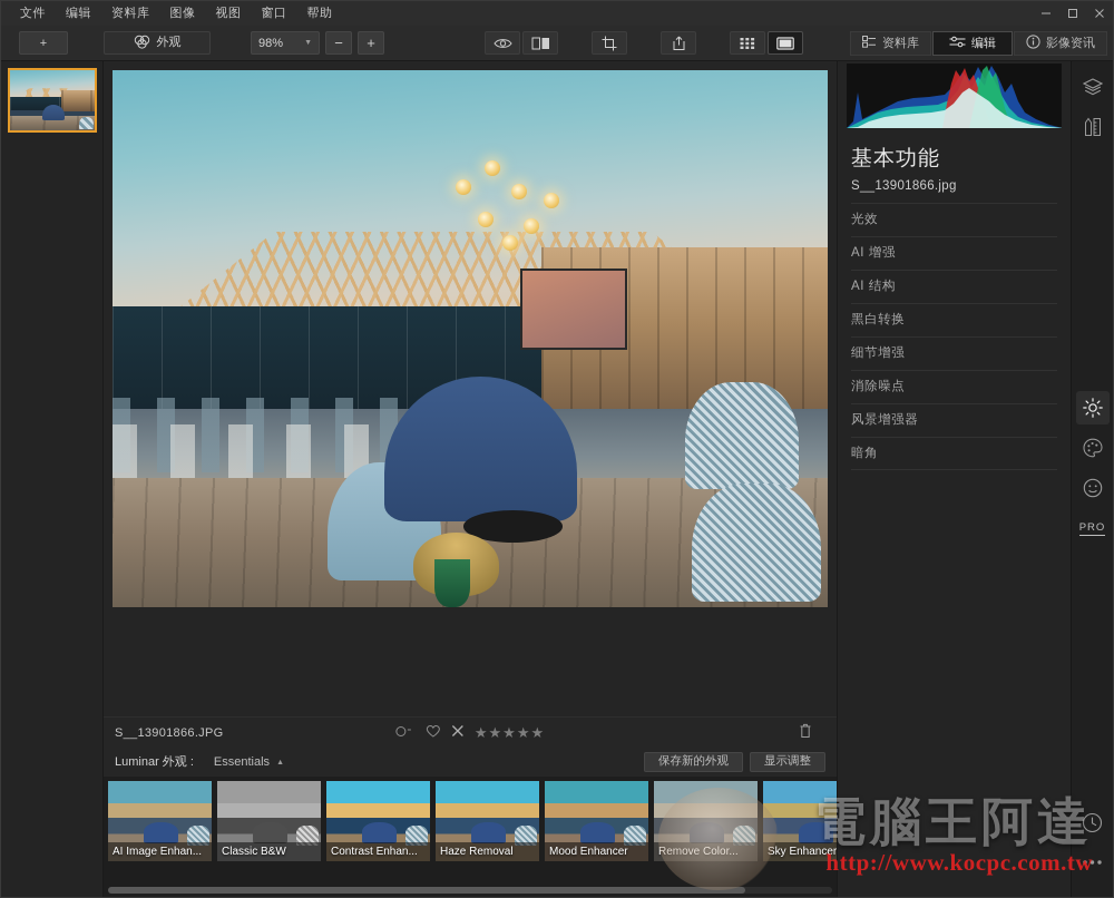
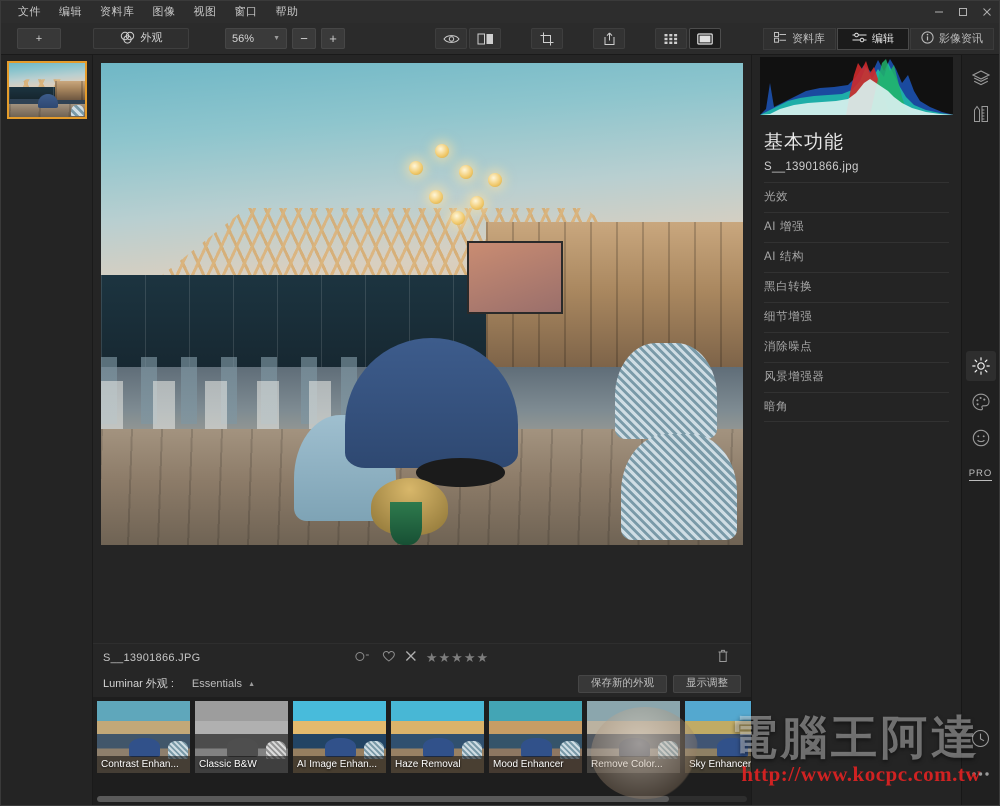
  文件
  编辑
  资料库
  图像
  视图
  窗口
  帮助
  +
  外观
- 98%
+ 56%
  −
  +
  资料库
  编辑
  影像资讯
  S__13901866.JPG
  ★★★★★
  Luminar 外观 :
  Essentials
  保存新的外观
  显示调整
- AI Image Enhan...
+ Contrast Enhan...
  Classic B&W
- Contrast Enhan...
+ AI Image Enhan...
  Haze Removal
  Mood Enhancer
  ky Enhancer
  基本功能
  S__13901866.jpg
  光效
  AI 增强
  AI 结构
  黑白转换
  细节增强
  消除噪点
  风景增强器
  暗角
  PRO
  電腦王阿達
  http://www.kocpc.com.tw
